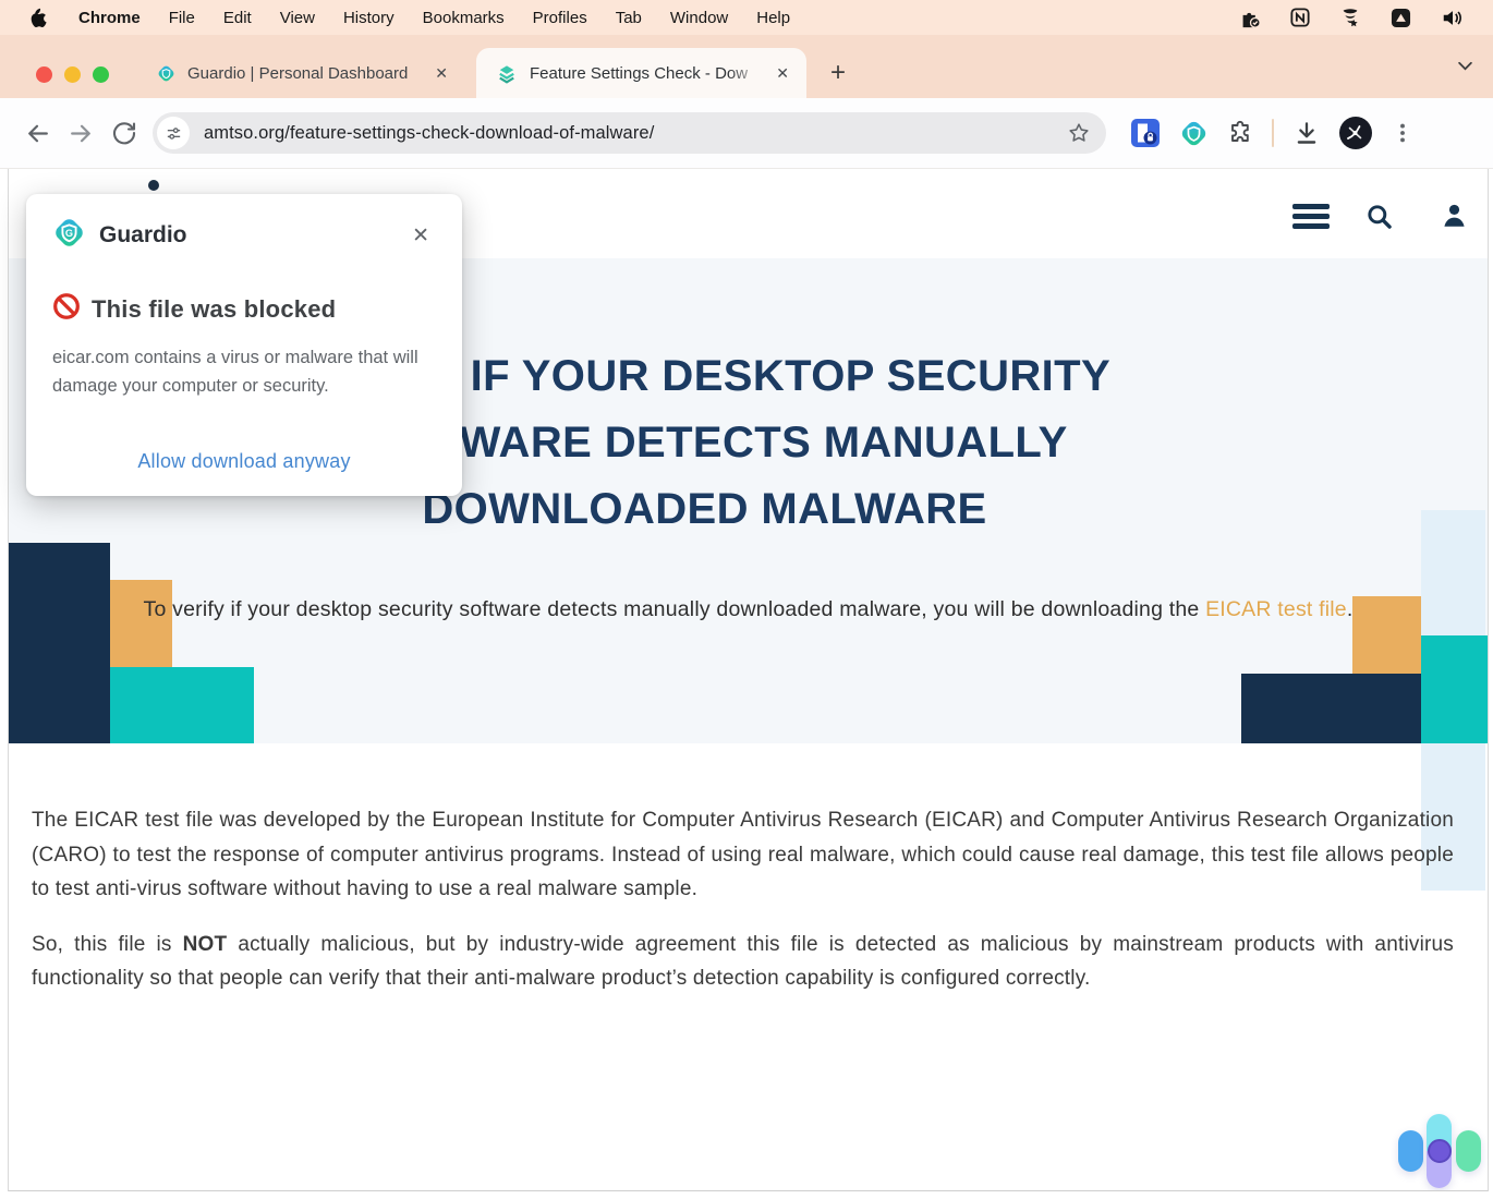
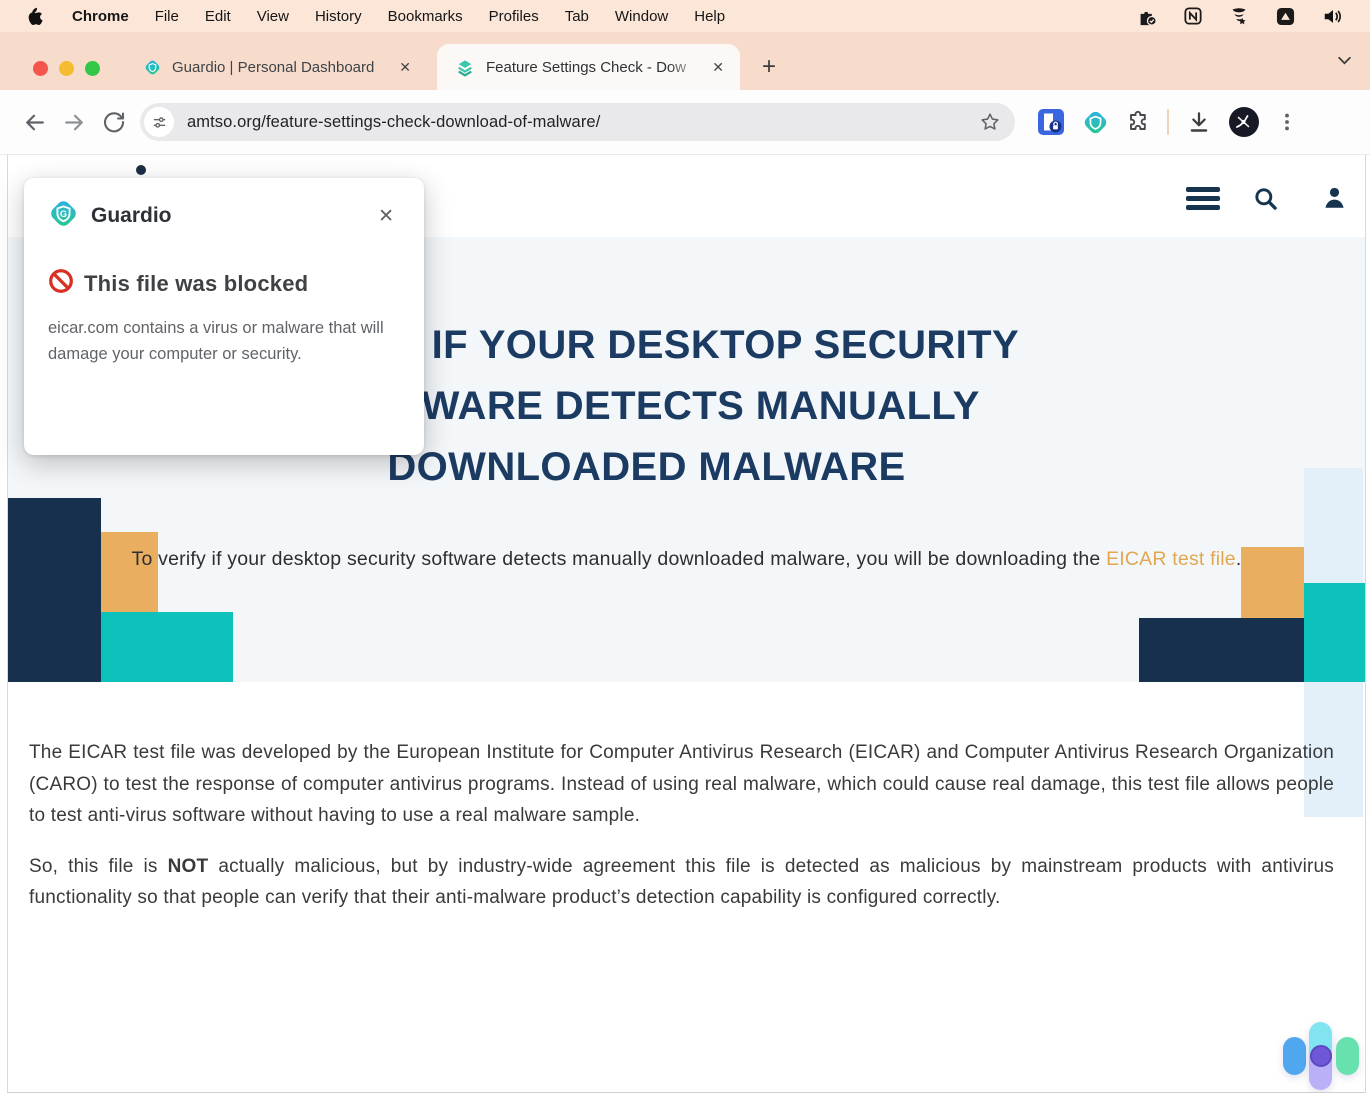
  Chrome
  File
  Edit
  View
  History
  Bookmarks
  Profiles
  Tab
  Window
  Help
  Guardio | Personal Dashboard
  ✕
  Feature Settings Check - Dow
  ✕
  +
  amtso.org/feature-settings-check-download-of-malware/
  IF YOUR DESKTOP SECURITY
  WARE DETECTS MANUALLY
  DOWNLOADED MALWARE
  To verify if your desktop security software detects manually downloaded malware, you will be downloading the EICAR test file.
  The EICAR test file was developed by the European Institute for Computer Antivirus Research (EICAR) and Computer Antivirus Research Organization (CARO) to test the response of computer antivirus programs. Instead of using real malware, which could cause real damage, this test file allows people to test anti-virus software without having to use a real malware sample.
  So, this file is NOT actually malicious, but by industry-wide agreement this file is detected as malicious by mainstream products with antivirus functionality so that people can verify that their anti-malware product’s detection capability is configured correctly.
  G
  Guardio
  ✕
  This file was blocked
  eicar.com contains a virus or malware that will damage your computer or security.
- Allow download anyway
